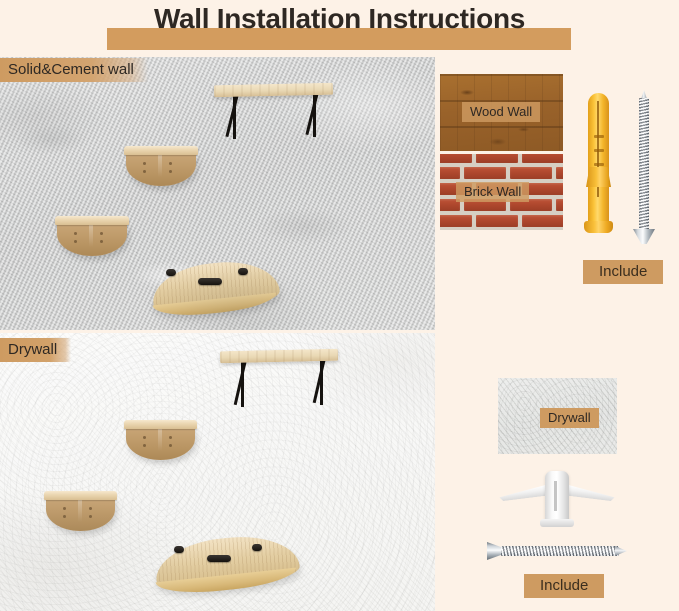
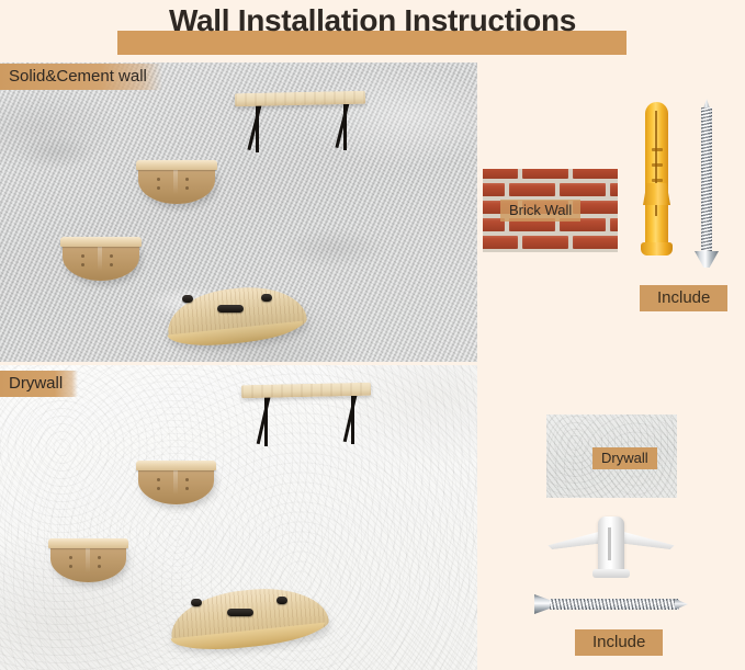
  Wall Installation Instructions
  Solid&Cement wall
  Drywall
- Wood Wall
  Brick Wall
  Include
  Drywall
  Include
